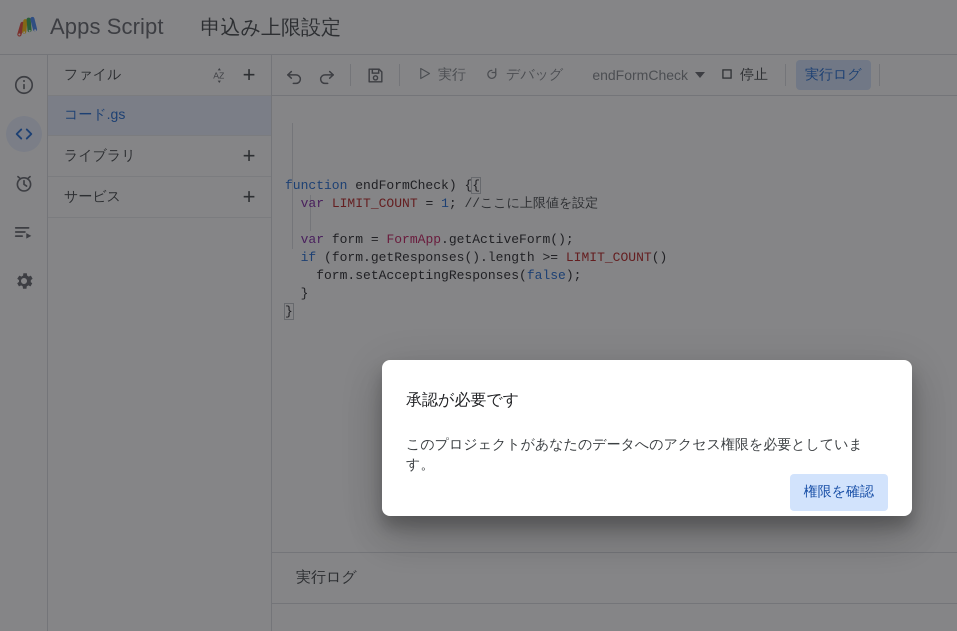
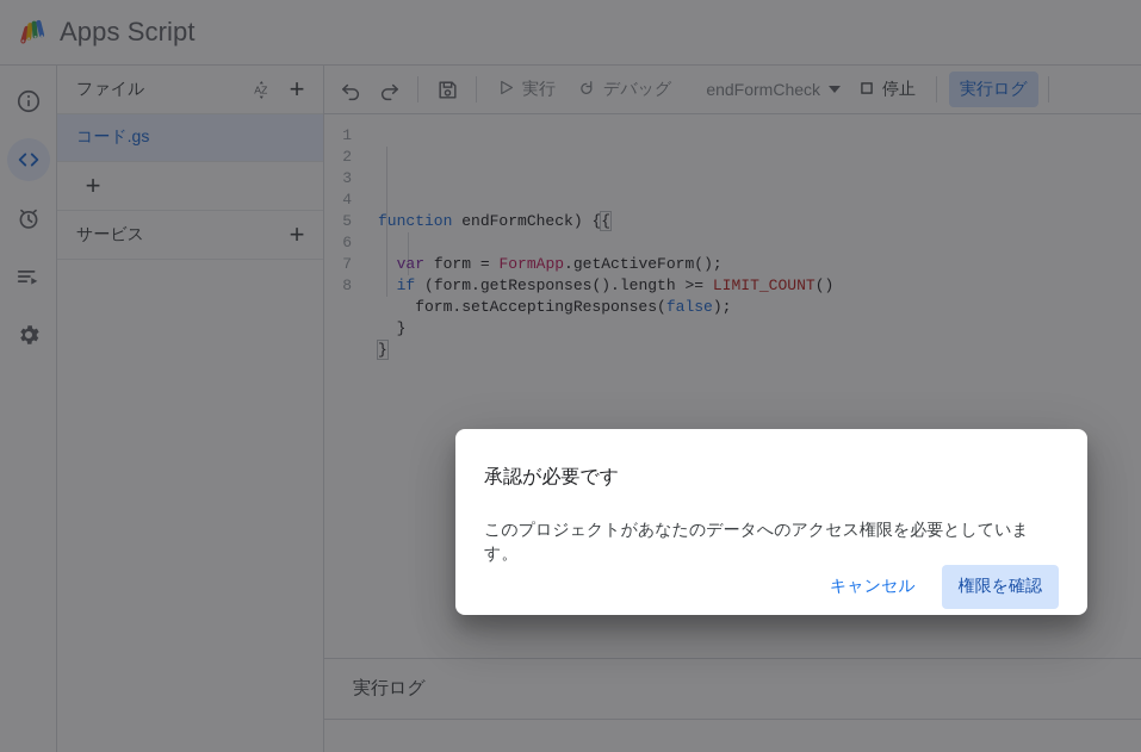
  Apps Script
- 申込み上限設定
  ファイル
  AZ
  +
  コード.gs
- ライブラリ
  +
  サービス
  +
  実行
  デバッグ
  endFormCheck
  停止
  実行ログ
+ 1
+ 2
+ 3
+ 4
+ 5
+ 6
+ 7
+ 8
  function endFormCheck) {{
- var LIMIT_COUNT = 1; //ここに上限値を設定
  var form = FormApp.getActiveForm();
  if (form.getResponses().length >= LIMIT_COUNT()
  form.setAcceptingResponses(false);
  }
  }
  実行ログ
  承認が必要です
  このプロジェクトがあなたのデータへのアクセス権限を必要としています。
+ キャンセル
  権限を確認
